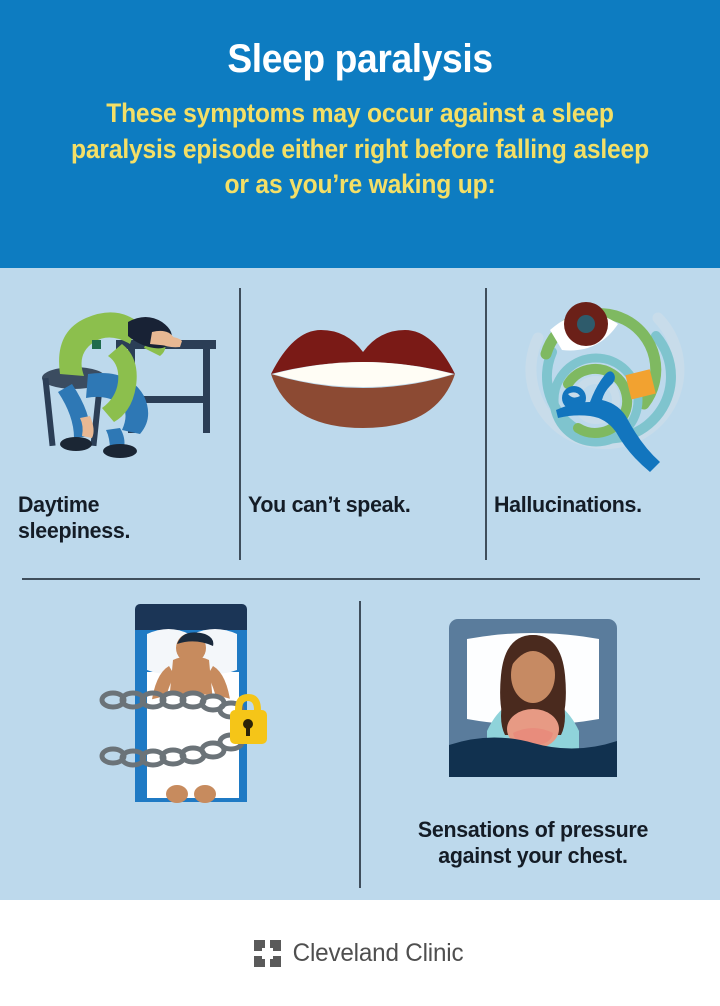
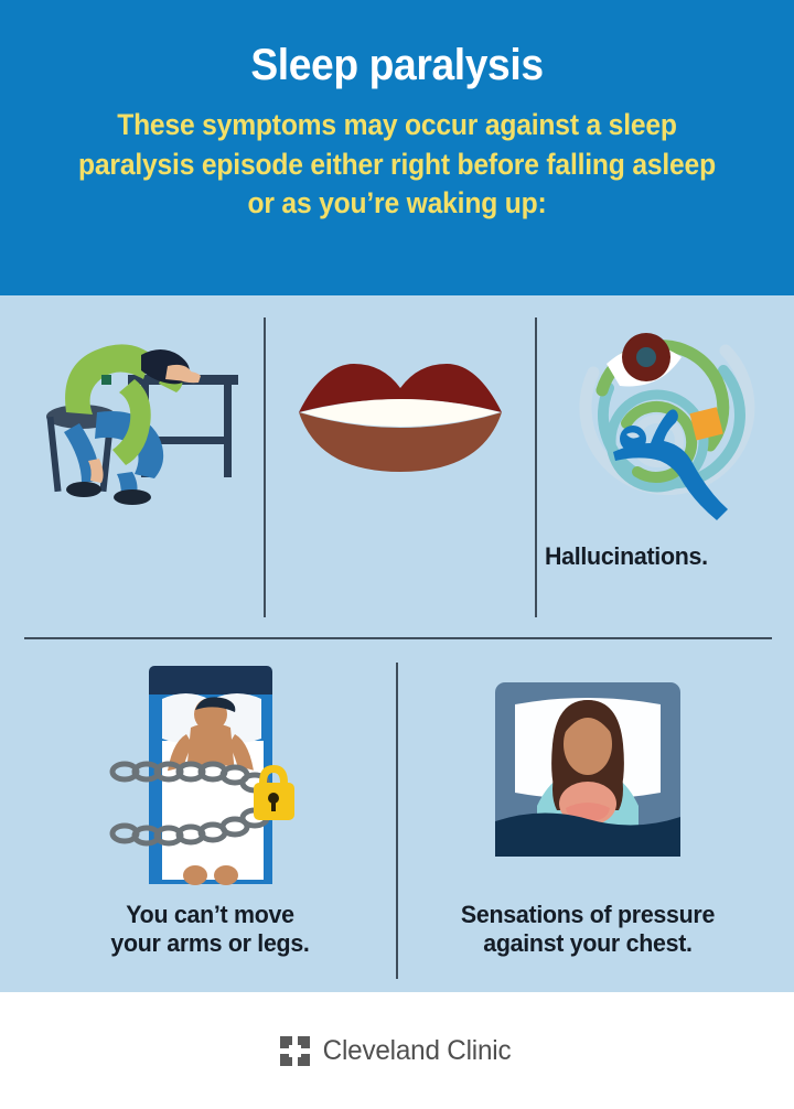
  Sleep paralysis
  These symptoms may occur against a sleep paralysis episode either right before falling asleep or as you’re waking up:
- Daytime
- sleepiness.
- You can’t speak.
  Hallucinations.
+ You can’t move
+ your arms or legs.
  Sensations of pressure
  against your chest.
  Cleveland Clinic
